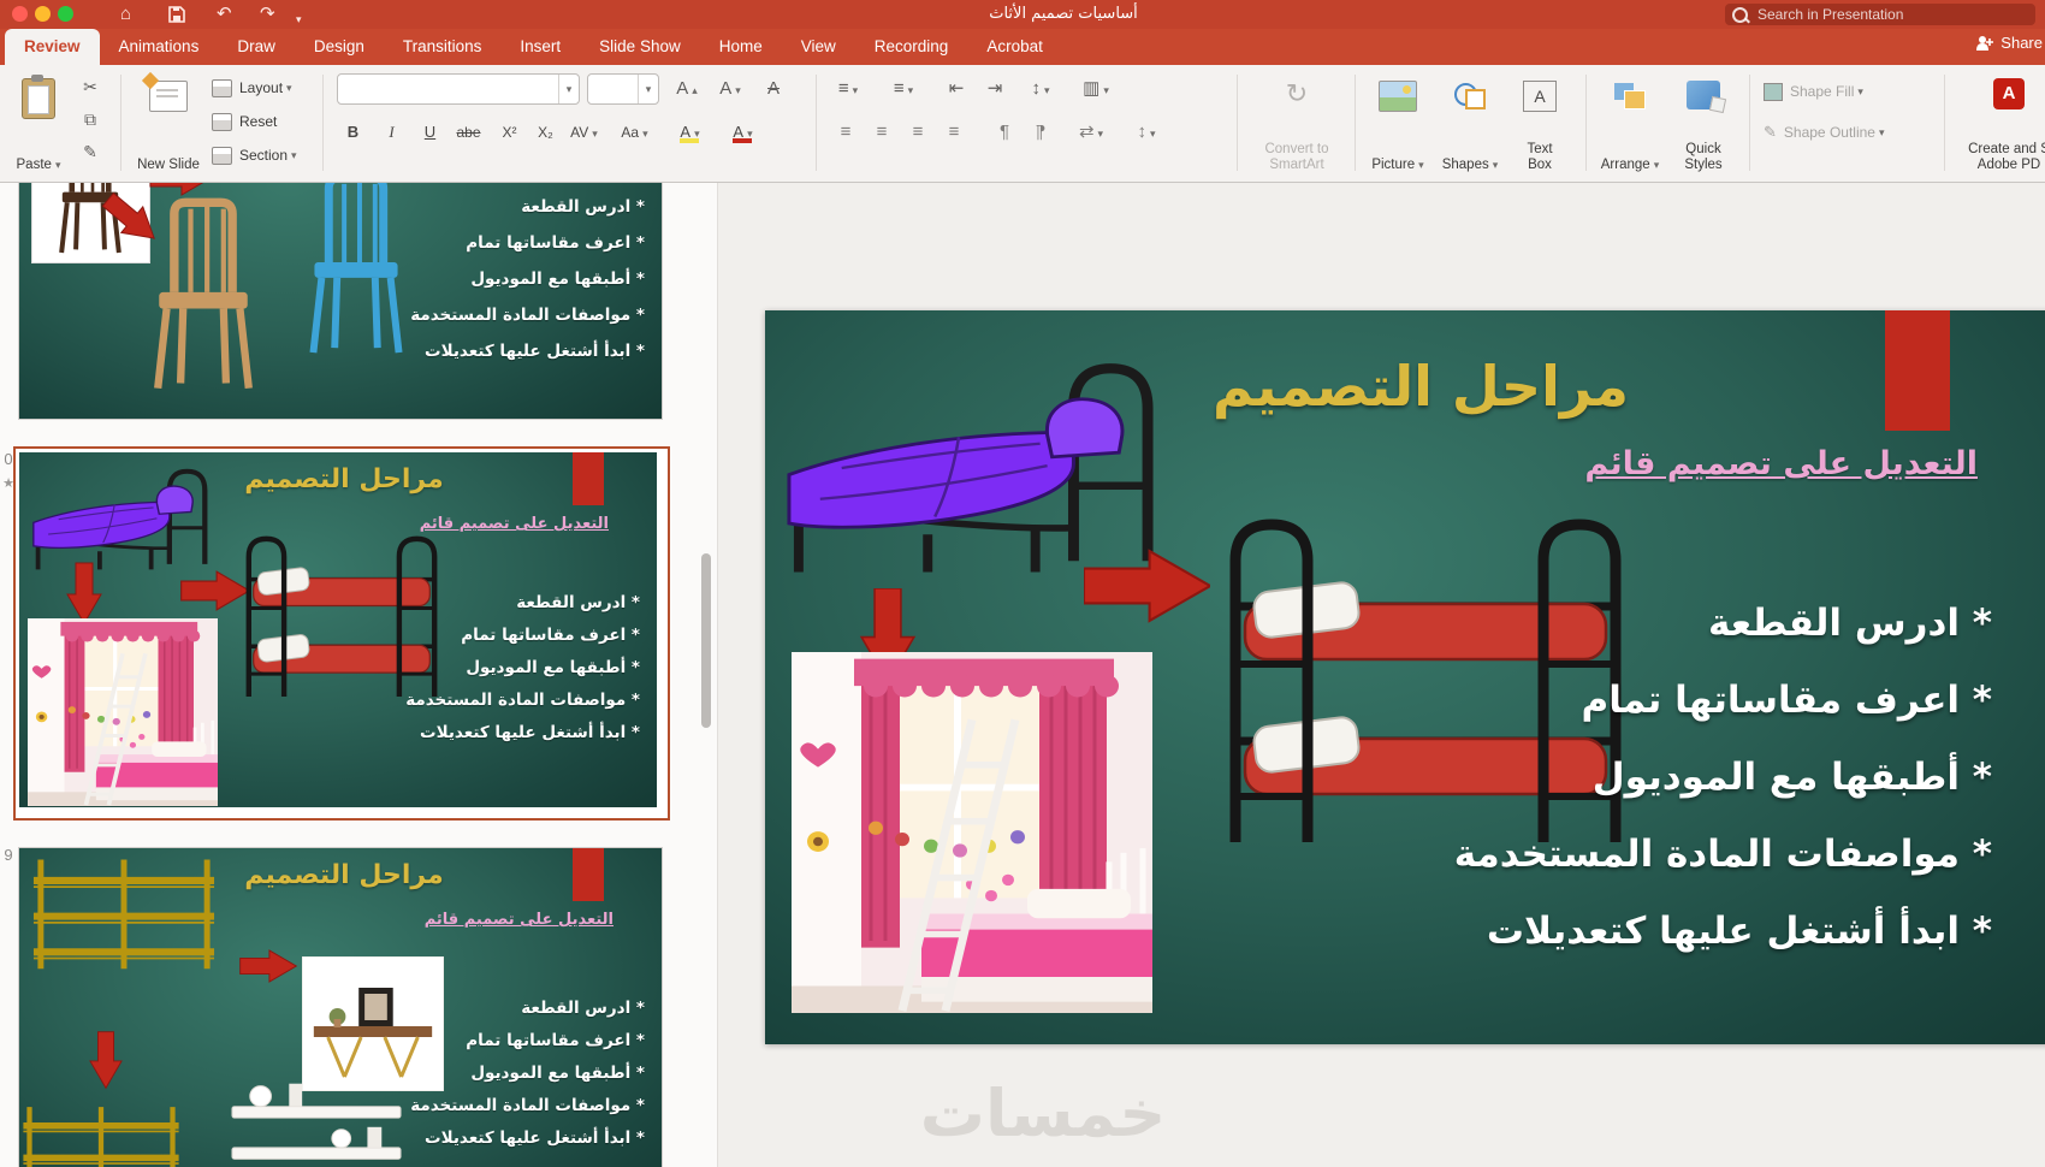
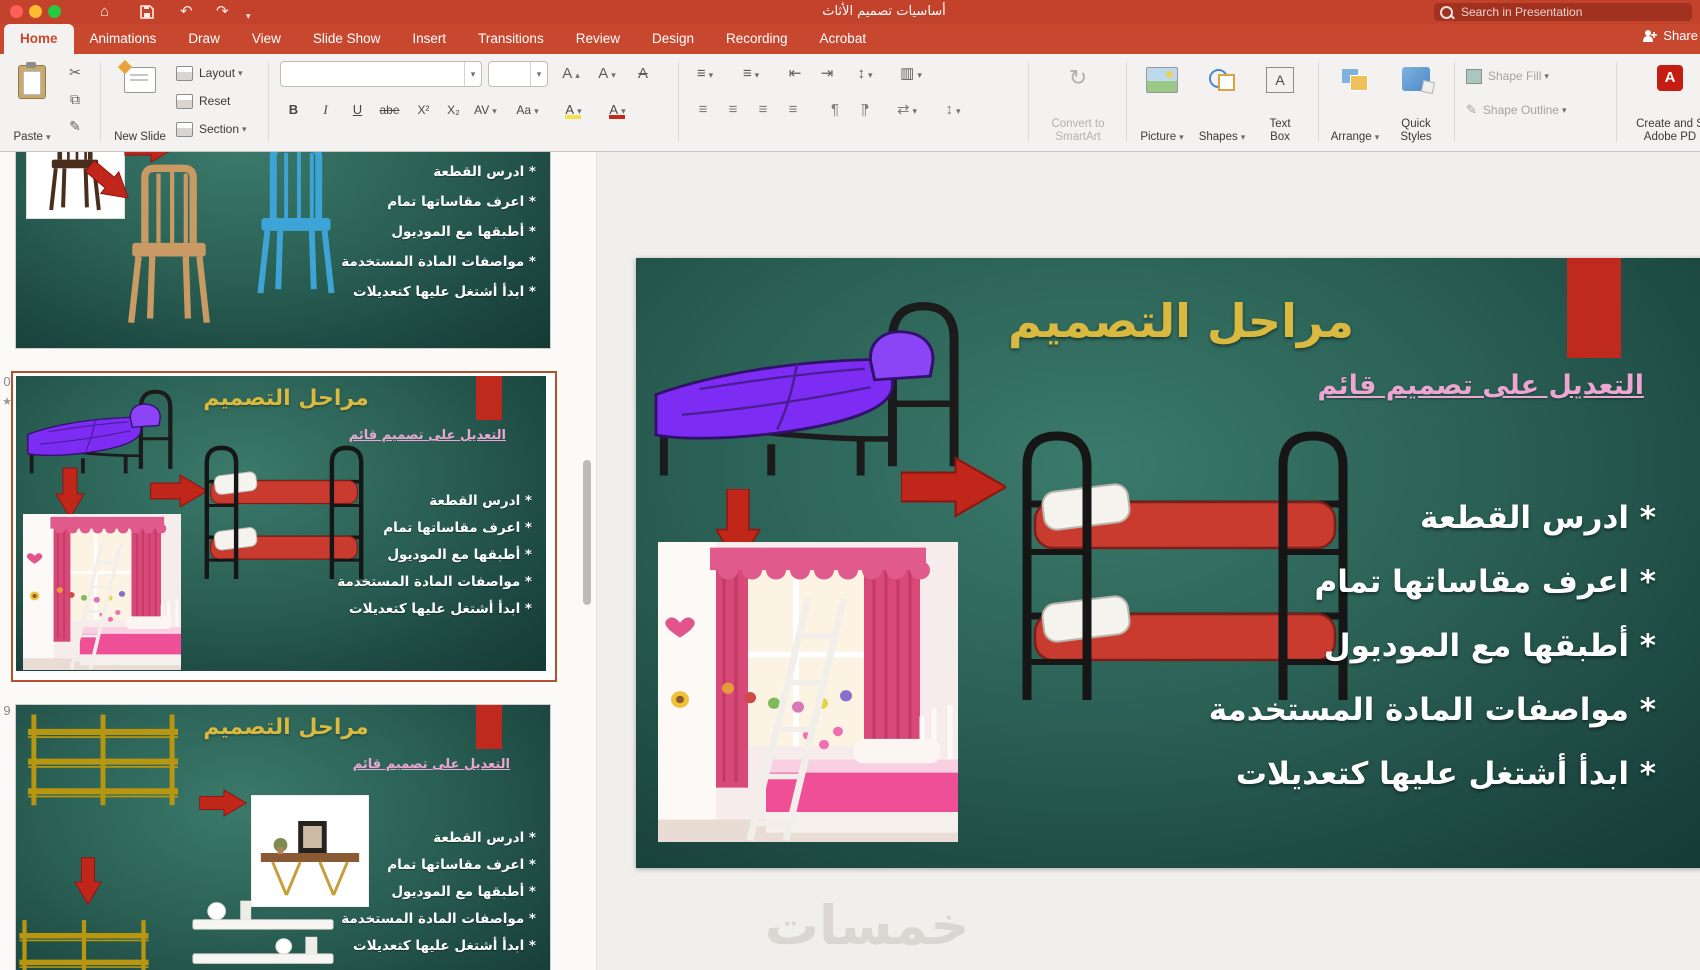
  ⌂
  ↶
  ↷
  ▾
  أساسيات تصميم الأثاث
  Search in Presentation
- Review
+ Home
  Animations
  Draw
- Design
+ View
- Transitions
+ Slide Show
  Insert
- Slide Show
+ Transitions
- Home
+ Review
- View
+ Design
  Recording
  Acrobat
  Share
  Paste ▾
  ✂
  ⧉
  ✎
  New Slide
  Layout
  ▾
  Reset
  Section
  ▾
  ▾
  ▾
  A ▴
  A ▾
  A
  B
  I
  U
  abe
  X²
  X₂
  AV ▾
  Aa ▾
  A ▾
  A ▾
  ≡ ▾
  ≡ ▾
  ⇤
  ⇥
  ↕ ▾
  ▥ ▾
  ≡
  ≡
  ≡
  ≡
  ¶
  ⇄ ▾
  ↕ ▾
  ↻
  Convert to
  SmartArt
  Picture ▾
  Shapes ▾
  A
  Text
  Box
  Arrange ▾
  Quick
  Styles
  Shape Fill
  ▾
  ✎
  Shape Outline
  ▾
  A
  Create and
  Adobe PD
  0
  ★
  9
  * ادرس القطعة
  * اعرف مقاساتها تمام
  * أطبقها مع الموديول
  * مواصفات المادة المستخدمة
  * ابدأ أشتغل عليها كتعديلات
  مراحل التصميم
  التعديل على تصميم قائم
  * ادرس القطعة
  * اعرف مقاساتها تمام
  * أطبقها مع الموديول
  * مواصفات المادة المستخدمة
  * ابدأ أشتغل عليها كتعديلات
  مراحل التصميم
  التعديل على تصميم قائم
  * ادرس القطعة
  * اعرف مقاساتها تمام
  * أطبقها مع الموديول
  * مواصفات المادة المستخدمة
  * ابدأ أشتغل عليها كتعديلات
  مراحل التصميم
  التعديل على تصميم قائم
  * ادرس القطعة
  * اعرف مقاساتها تمام
  * أطبقها مع الموديول
  * مواصفات المادة المستخدمة
  * ابدأ أشتغل عليها كتعديلات
  خمسات
